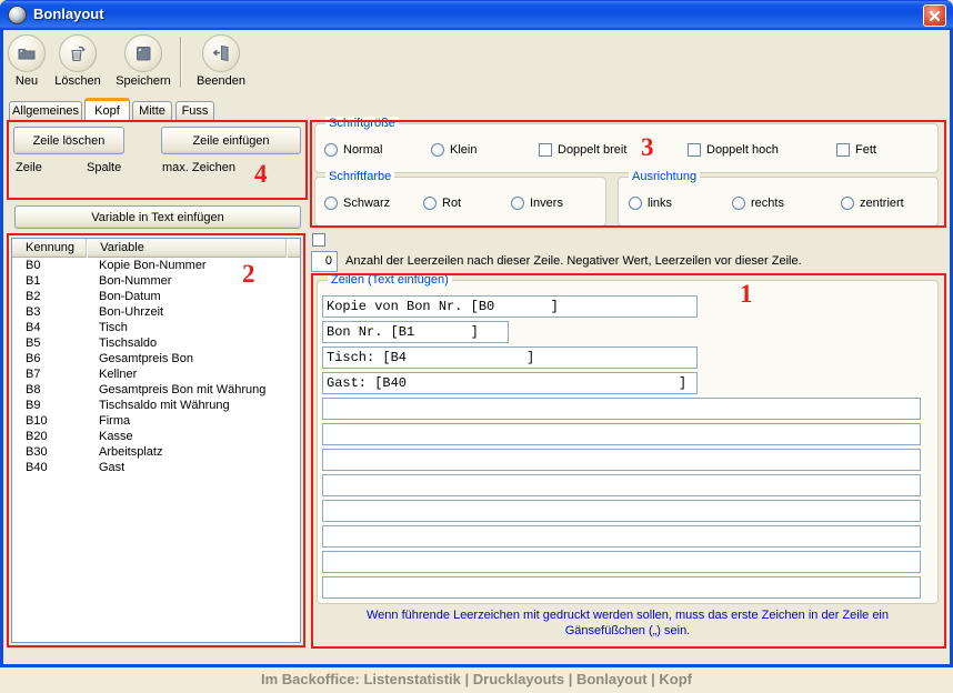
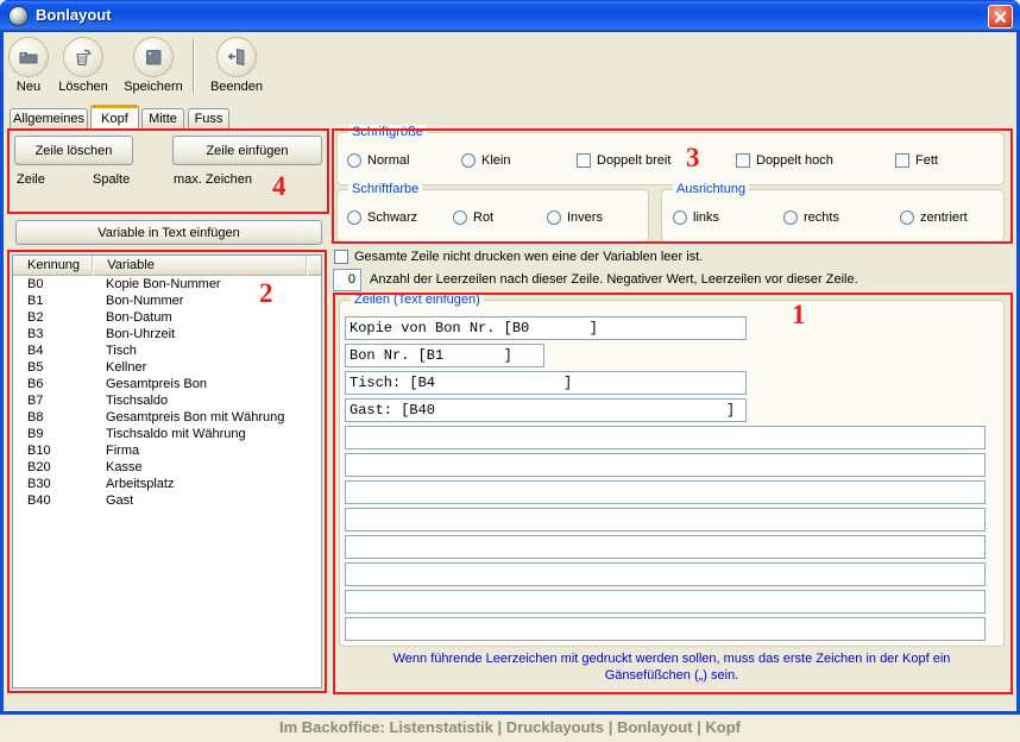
  Bonlayout
  Neu
  Löschen
  Speichern
  Beenden
  Allgemeines
  Kopf
  Mitte
  Fuss
  Zeile löschen
  Zeile einfügen
  Zeile
  Spalte
  max. Zeichen
  Variable in Text einfügen
  Kennung
  Variable
  B0
  Kopie Bon-Nummer
  B1
  Bon-Nummer
  B2
  Bon-Datum
  B3
  Bon-Uhrzeit
  B4
  Tisch
  B5
- Tischsaldo
+ Kellner
  B6
  Gesamtpreis Bon
  B7
- Kellner
+ Tischsaldo
  B8
  Gesamtpreis Bon mit Währung
  B9
  Tischsaldo mit Währung
  B10
  Firma
  B20
  Kasse
  B30
  Arbeitsplatz
  B40
  Gast
  Schriftgröße
  Normal
  Klein
  Doppelt breit
  Doppelt hoch
  Fett
  Schriftfarbe
  Schwarz
  Rot
  Invers
  Ausrichtung
  links
  rechts
  zentriert
+ Gesamte Zeile nicht drucken wen eine der Variablen leer ist.
  0
  Anzahl der Leerzeilen nach dieser Zeile. Negativer Wert, Leerzeilen vor dieser Zeile.
  Zeilen (Text einfügen)
  Kopie von Bon Nr. [B0 ]
  Bon Nr. [B1 ]
  Tisch: [B4 ]
  Gast: [B40 ]
- Wenn führende Leerzeichen mit gedruckt werden sollen, muss das erste Zeichen in der Zeile ein Gänsefüßchen („) sein.
+ Wenn führende Leerzeichen mit gedruckt werden sollen, muss das erste Zeichen in der Kopf ein Gänsefüßchen („) sein.
  1
  2
  3
  4
  Im Backoffice: Listenstatistik | Drucklayouts | Bonlayout | Kopf
